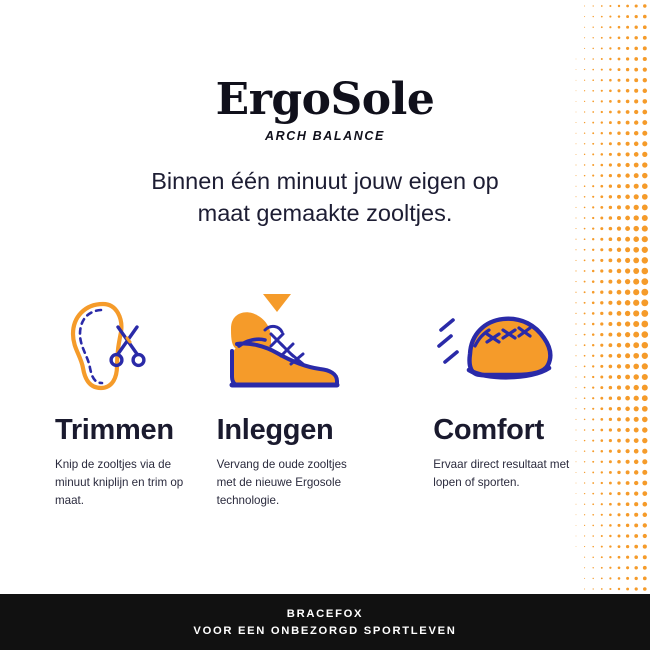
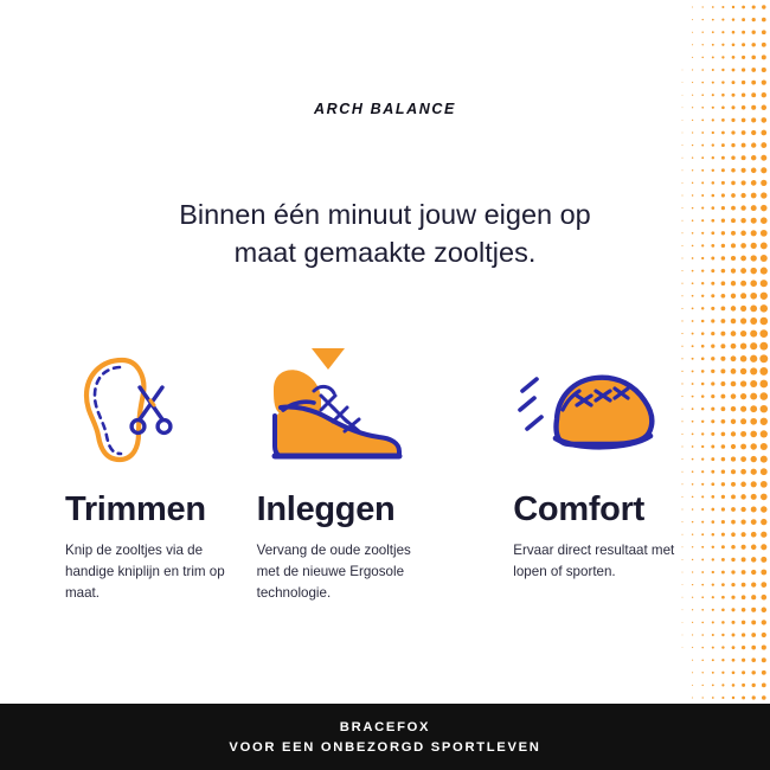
- ErgoSole
  ARCH BALANCE
  Binnen één minuut jouw eigen op
  maat gemaakte zooltjes.
  Trimmen
- Knip de zooltjes via de minuut kniplijn en trim op maat.
+ Knip de zooltjes via de handige kniplijn en trim op maat.
  Inleggen
  Vervang de oude zooltjes met de nieuwe Ergosole technologie.
  Comfort
  Ervaar direct resultaat met lopen of sporten.
  BRACEFOX
  VOOR EEN ONBEZORGD SPORTLEVEN
